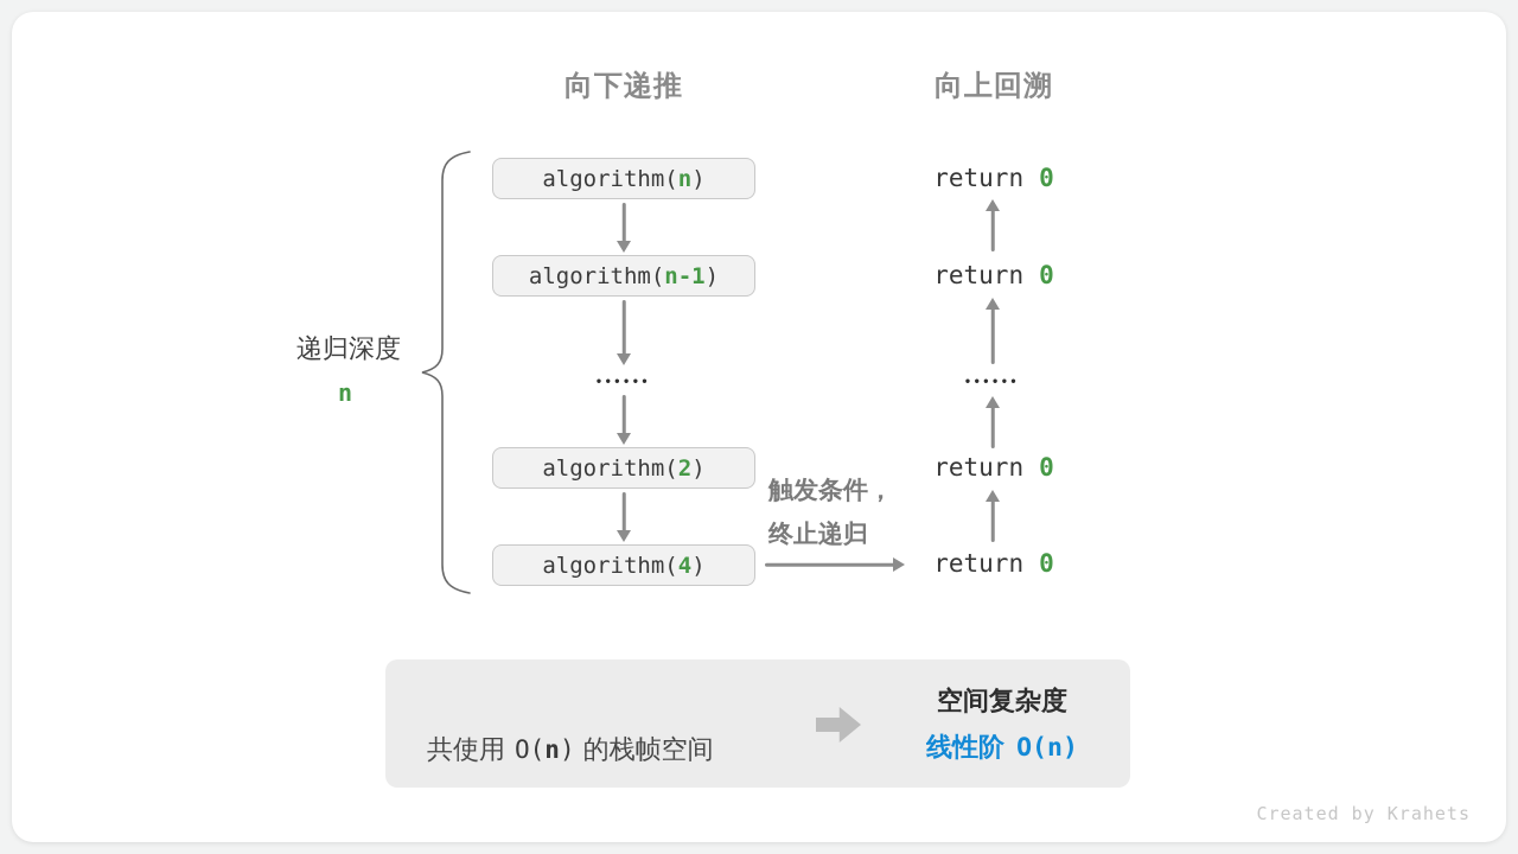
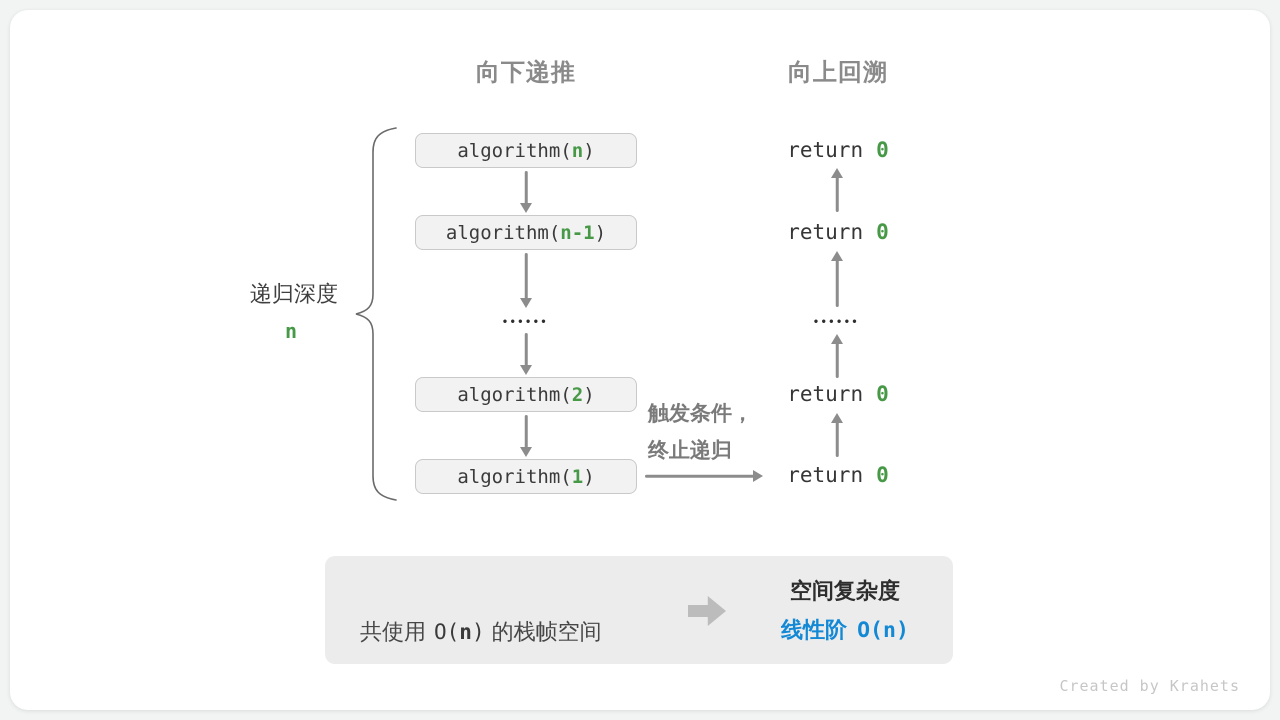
  向下递推
  向上回溯
  递归深度
  n
  algorithm(
  n
  )
  algorithm(
  n-1
  )
  algorithm(
  2
  )
  algorithm(
- 4
+ 1
  )
  ••••••
  ••••••
  return 0
  return 0
  return 0
  return 0
  触发条件，
  终止递归
  共使用 O(n) 的栈帧空间
  空间复杂度
  线性阶 O(n)
  Created by Krahets
